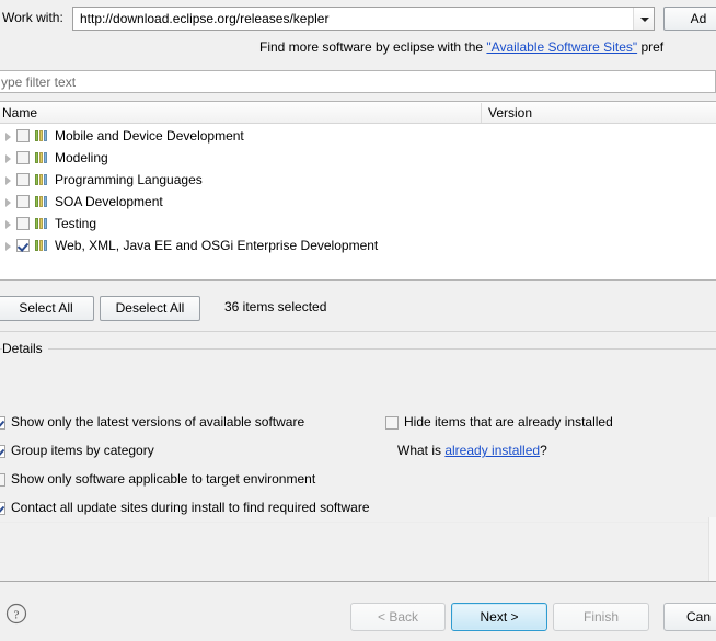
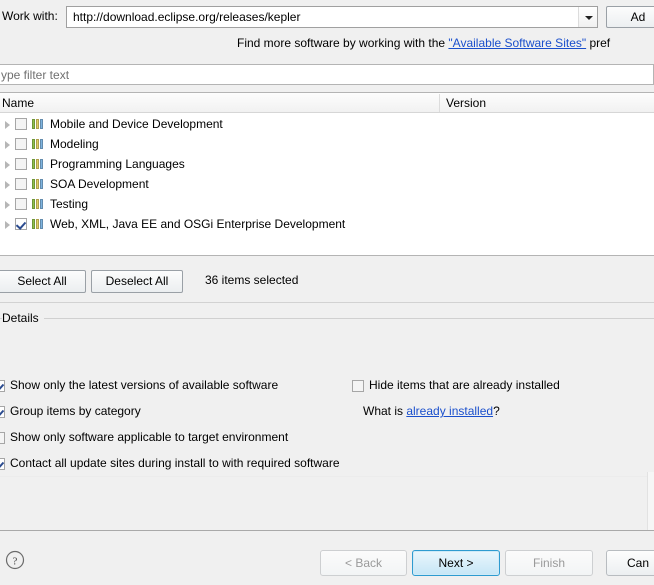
  Work with:
  http://download.eclipse.org/releases/kepler
  Ad
- Find more software by eclipse with the "Available Software Sites" pref
+ Find more software by working with the "Available Software Sites" pref
  ype filter text
  Name
  Version
  Mobile and Device Development
  Modeling
  Programming Languages
  SOA Development
  Testing
  Web, XML, Java EE and OSGi Enterprise Development
  Select All
  Deselect All
  36 items selected
  Details
  Show only the latest versions of available software
  Group items by category
  Show only software applicable to target environment
- Contact all update sites during install to find required software
+ Contact all update sites during install to with required software
  Hide items that are already installed
  What is already installed?
  ?
  < Back
  Next >
  Finish
  Can
